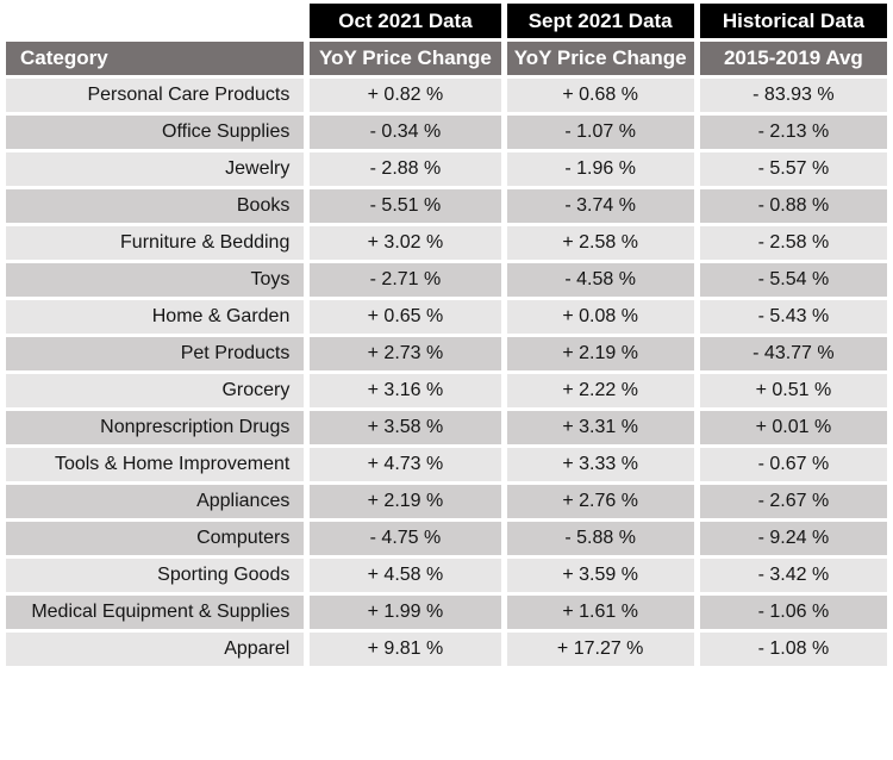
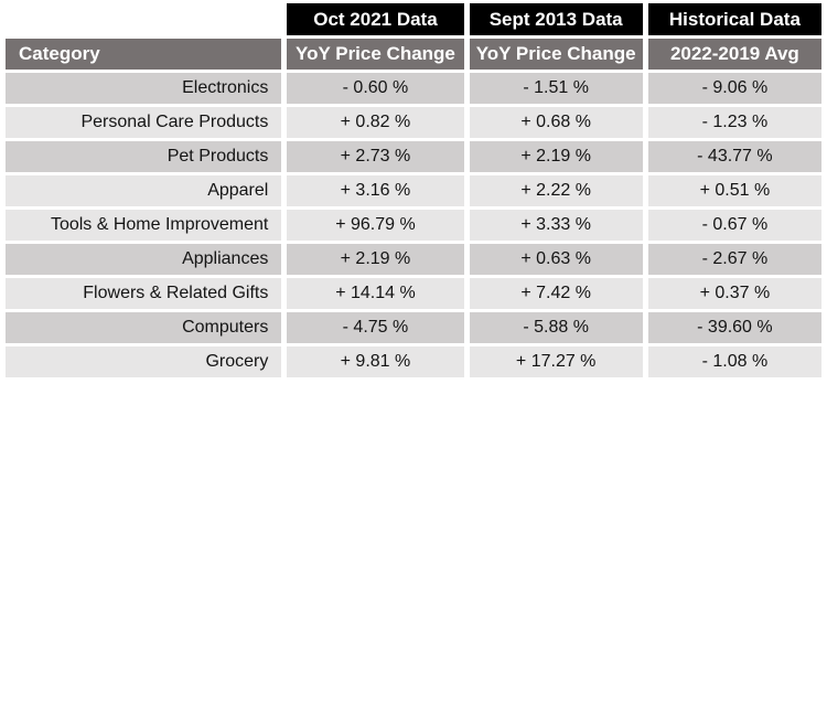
- 	Oct 2021 Data	Sept 2021 Data	Historical Data
+ 	Oct 2021 Data	Sept 2013 Data	Historical Data
- Category	YoY Price Change	YoY Price Change	2015-2019 Avg
+ Category	YoY Price Change	YoY Price Change	2022-2019 Avg
+ Electronics	- 0.60 %	- 1.51 %	- 9.06 %
- Personal Care Products	+ 0.82 %	+ 0.68 %	- 83.93 %
+ Personal Care Products	+ 0.82 %	+ 0.68 %	- 1.23 %
- Office Supplies	- 0.34 %	- 1.07 %	- 2.13 %
- Jewelry	- 2.88 %	- 1.96 %	- 5.57 %
- Books	- 5.51 %	- 3.74 %	- 0.88 %
- Furniture & Bedding	+ 3.02 %	+ 2.58 %	- 2.58 %
- Toys	- 2.71 %	- 4.58 %	- 5.54 %
- Home & Garden	+ 0.65 %	+ 0.08 %	- 5.43 %
  Pet Products	+ 2.73 %	+ 2.19 %	- 43.77 %
- Grocery	+ 3.16 %	+ 2.22 %	+ 0.51 %
+ Apparel	+ 3.16 %	+ 2.22 %	+ 0.51 %
- Nonprescription Drugs	+ 3.58 %	+ 3.31 %	+ 0.01 %
- Tools & Home Improvement	+ 4.73 %	+ 3.33 %	- 0.67 %
+ Tools & Home Improvement	+ 96.79 %	+ 3.33 %	- 0.67 %
- Appliances	+ 2.19 %	+ 2.76 %	- 2.67 %
+ Appliances	+ 2.19 %	+ 0.63 %	- 2.67 %
+ Flowers & Related Gifts	+ 14.14 %	+ 7.42 %	+ 0.37 %
- Computers	- 4.75 %	- 5.88 %	- 9.24 %
+ Computers	- 4.75 %	- 5.88 %	- 39.60 %
- Sporting Goods	+ 4.58 %	+ 3.59 %	- 3.42 %
- Medical Equipment & Supplies	+ 1.99 %	+ 1.61 %	- 1.06 %
- Apparel	+ 9.81 %	+ 17.27 %	- 1.08 %
+ Grocery	+ 9.81 %	+ 17.27 %	- 1.08 %
